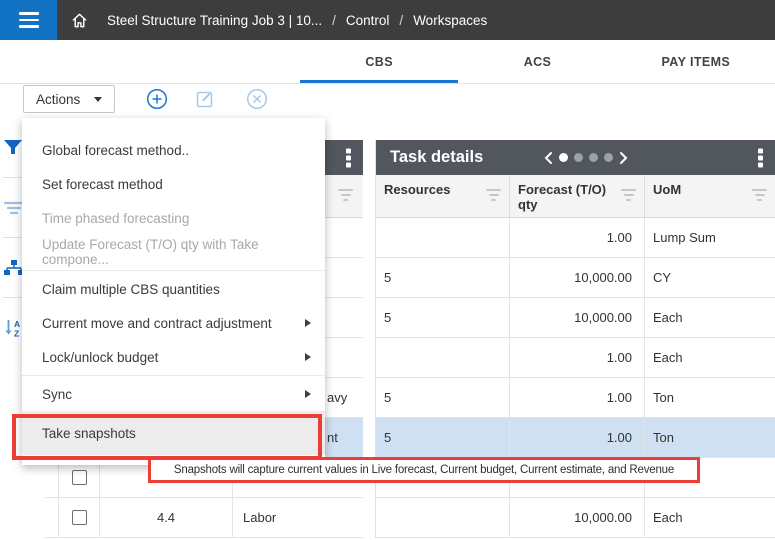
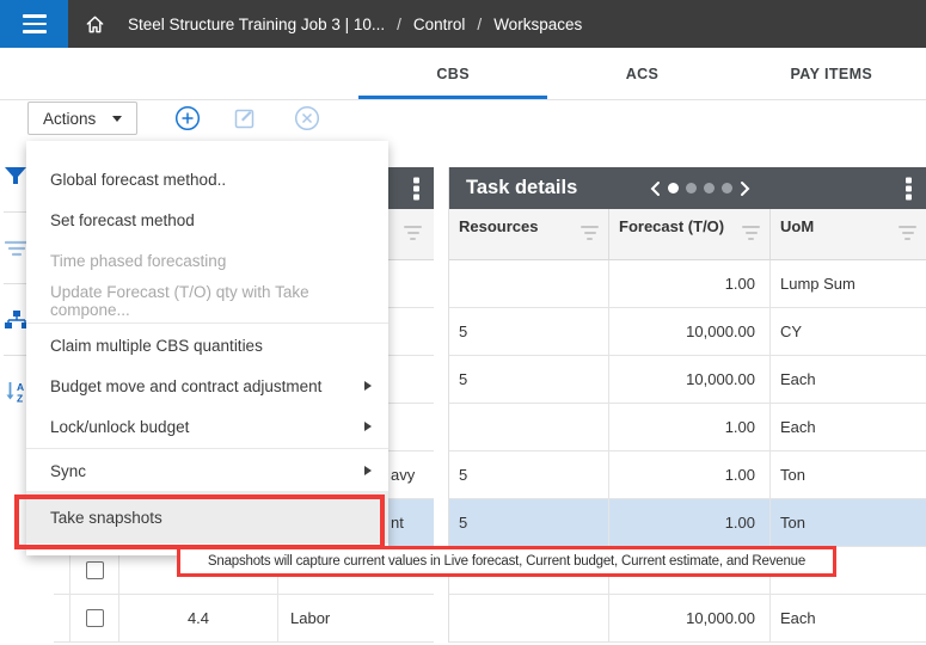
  Steel Structure Training Job 3 | 10...
  /
  Control
  /
  Workspaces
  CBS
  ACS
  PAY ITEMS
  Actions
  A
  Z
  avy
  nt
  4.4
  Labor
  Task details
  Resources
  Forecast (T/O)
- qty
  UoM
  1.00
  Lump Sum
  5
  10,000.00
  CY
  5
  10,000.00
  Each
  1.00
  Each
  5
  1.00
  Ton
  5
  1.00
  Ton
  10,000.00
  Each
  Global forecast method..
  Set forecast method
  Time phased forecasting
  Update Forecast (T/O) qty with Take compone...
  Claim multiple CBS quantities
- Current move and contract adjustment
+ Budget move and contract adjustment
  Lock/unlock budget
  Sync
  Take snapshots
  Snapshots will capture current values in Live forecast, Current budget, Current estimate, and Revenue
